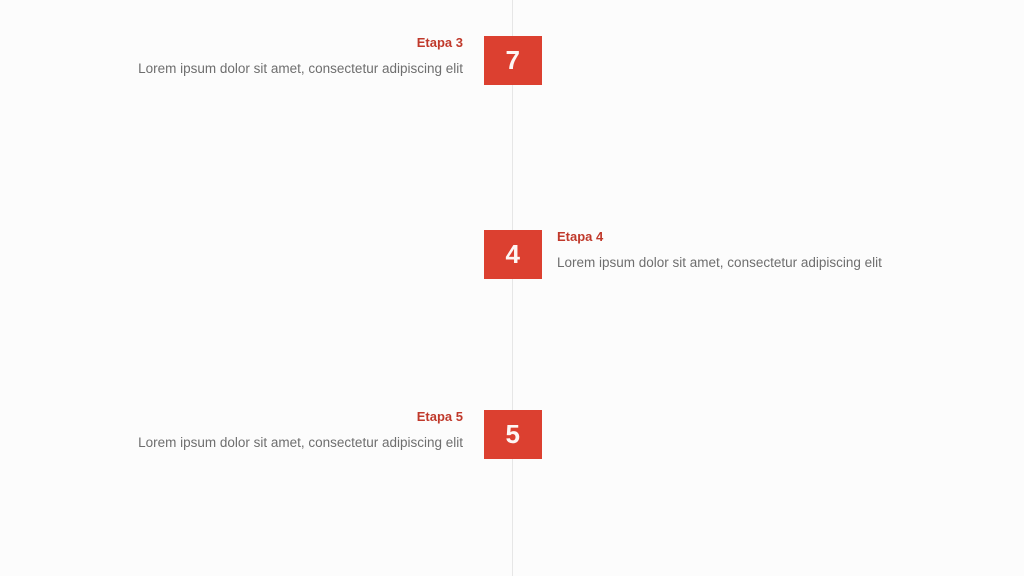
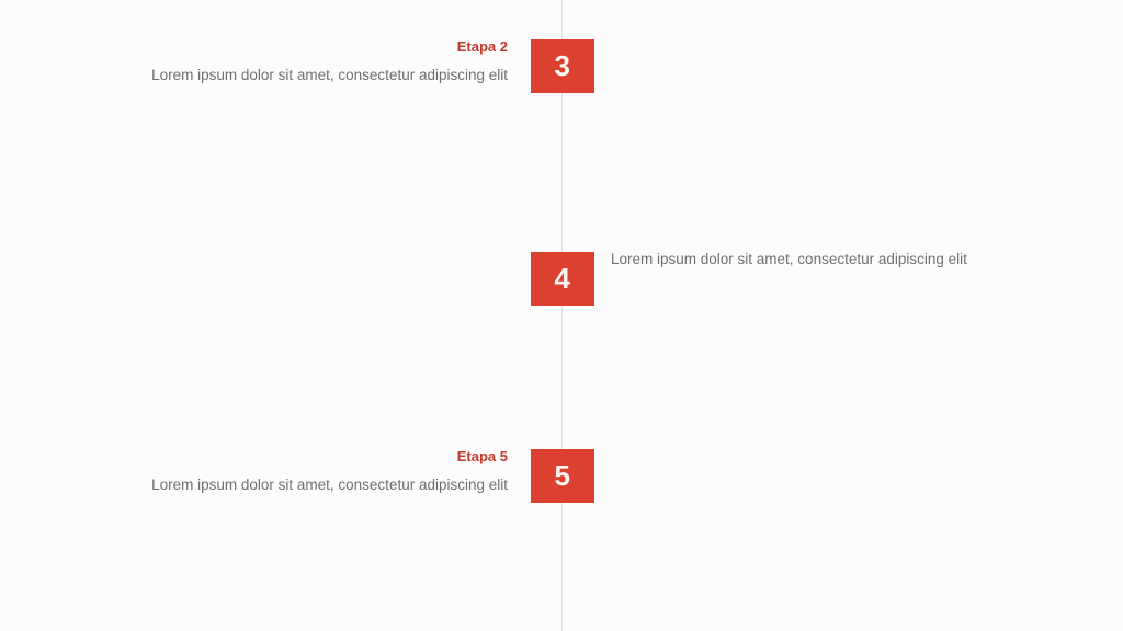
- 7
+ 3
- Etapa 3
+ Etapa 2
  Lorem ipsum dolor sit amet, consectetur adipiscing elit
  4
- Etapa 4
  Lorem ipsum dolor sit amet, consectetur adipiscing elit
  5
  Etapa 5
  Lorem ipsum dolor sit amet, consectetur adipiscing elit
